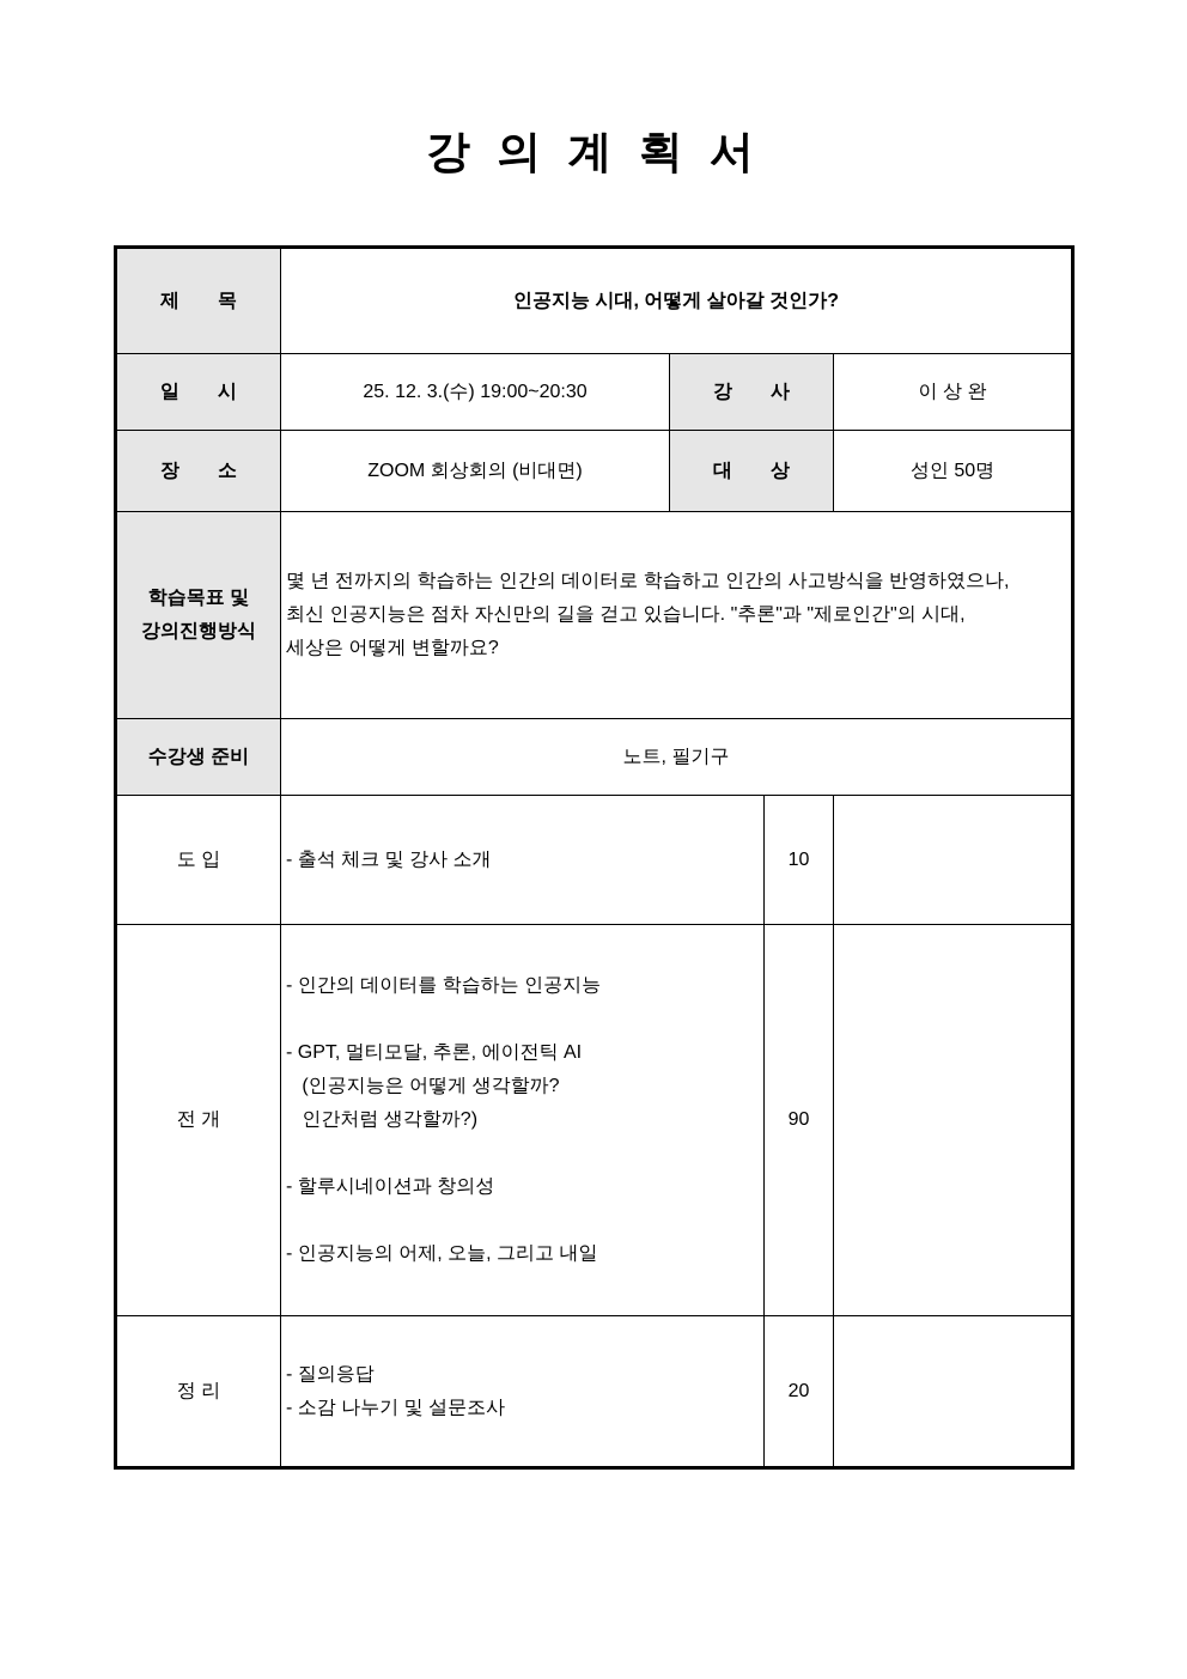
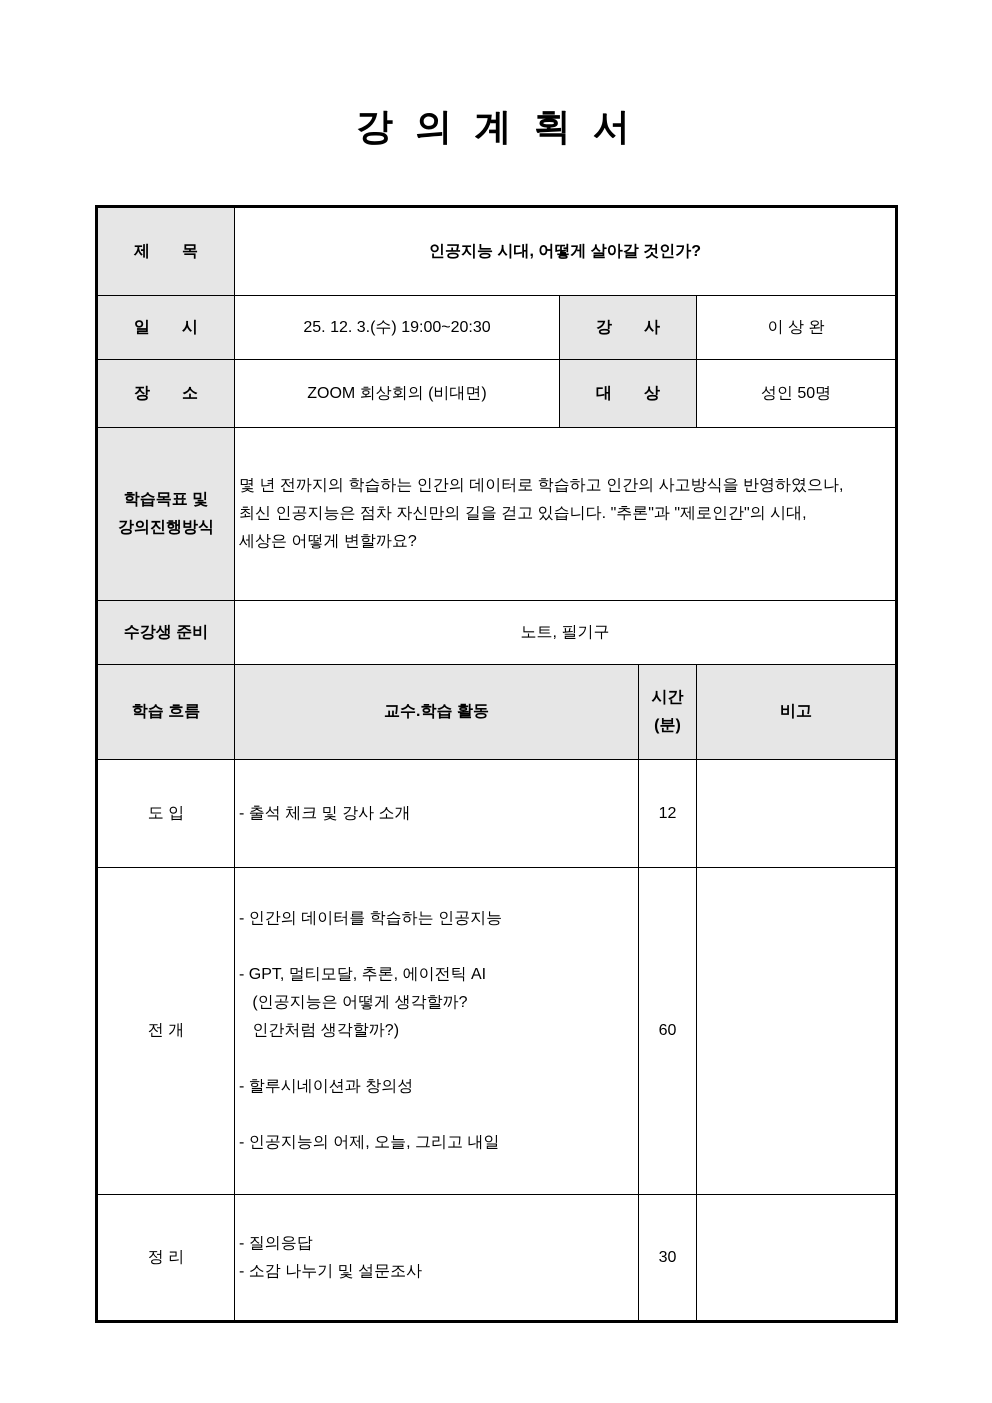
  강 의 계 획 서
  제 목	인공지능 시대, 어떻게 살아갈 것인가?
  일 시	25. 12. 3.(수) 19:00~20:30	강 사	이 상 완
  장 소	ZOOM 회상회의 (비대면)	대 상	성인 50명
  학습목표 및 강의진행방식	몇 년 전까지의 학습하는 인간의 데이터로 학습하고 인간의 사고방식을 반영하였으나, 최신 인공지능은 점차 자신만의 길을 걷고 있습니다. "추론"과 "제로인간"의 시대, 세상은 어떻게 변할까요?
  수강생 준비	노트, 필기구
+ 학습 흐름	교수.학습 활동	시간 (분)	비고
- 도 입	- 출석 체크 및 강사 소개	10
+ 도 입	- 출석 체크 및 강사 소개	12
- 전 개	- 인간의 데이터를 학습하는 인공지능 - GPT, 멀티모달, 추론, 에이전틱 AI (인공지능은 어떻게 생각할까? 인간처럼 생각할까?) - 할루시네이션과 창의성 - 인공지능의 어제, 오늘, 그리고 내일	90
+ 전 개	- 인간의 데이터를 학습하는 인공지능 - GPT, 멀티모달, 추론, 에이전틱 AI (인공지능은 어떻게 생각할까? 인간처럼 생각할까?) - 할루시네이션과 창의성 - 인공지능의 어제, 오늘, 그리고 내일	60
- 정 리	- 질의응답 - 소감 나누기 및 설문조사	20
+ 정 리	- 질의응답 - 소감 나누기 및 설문조사	30
